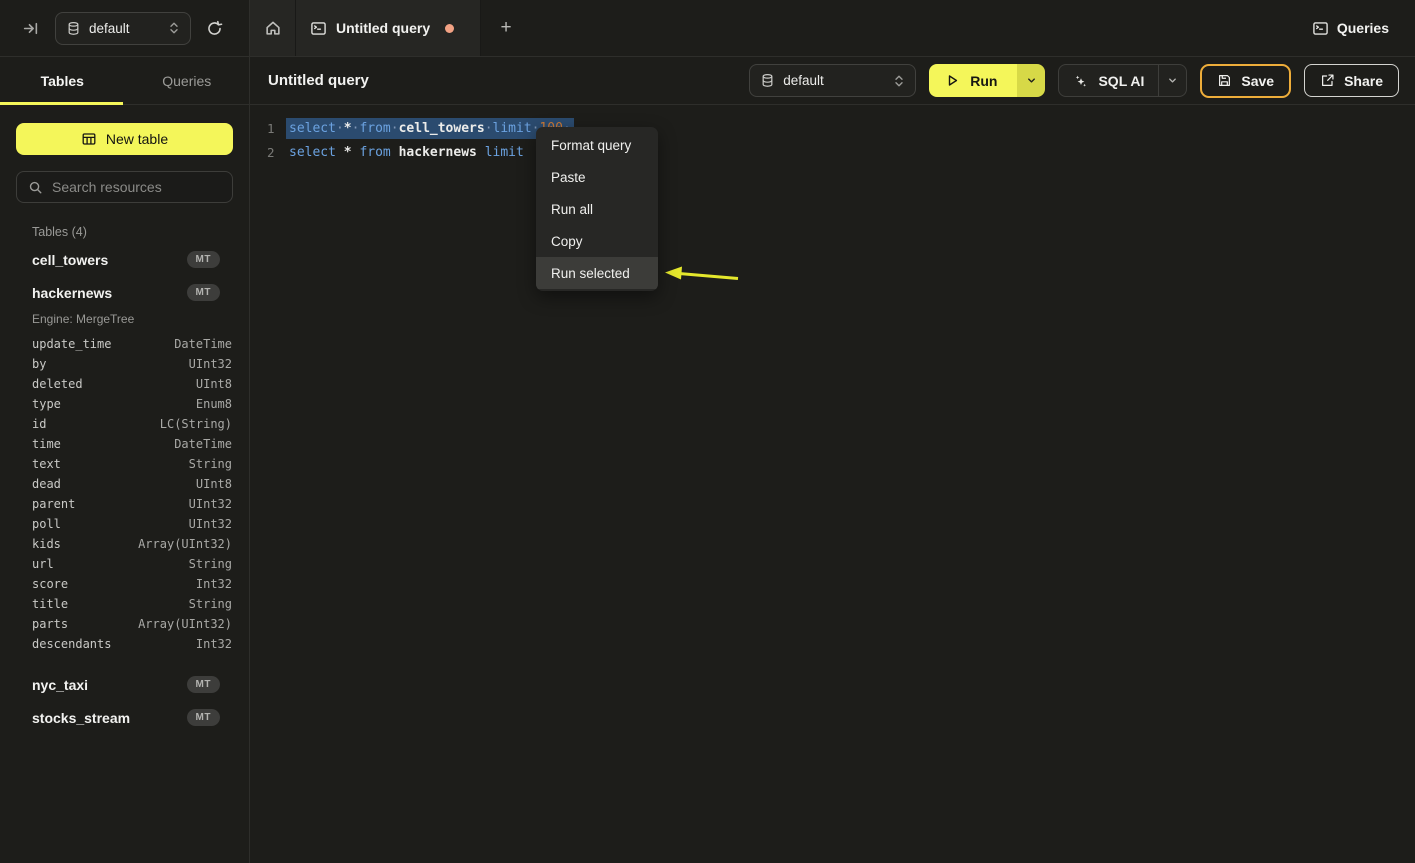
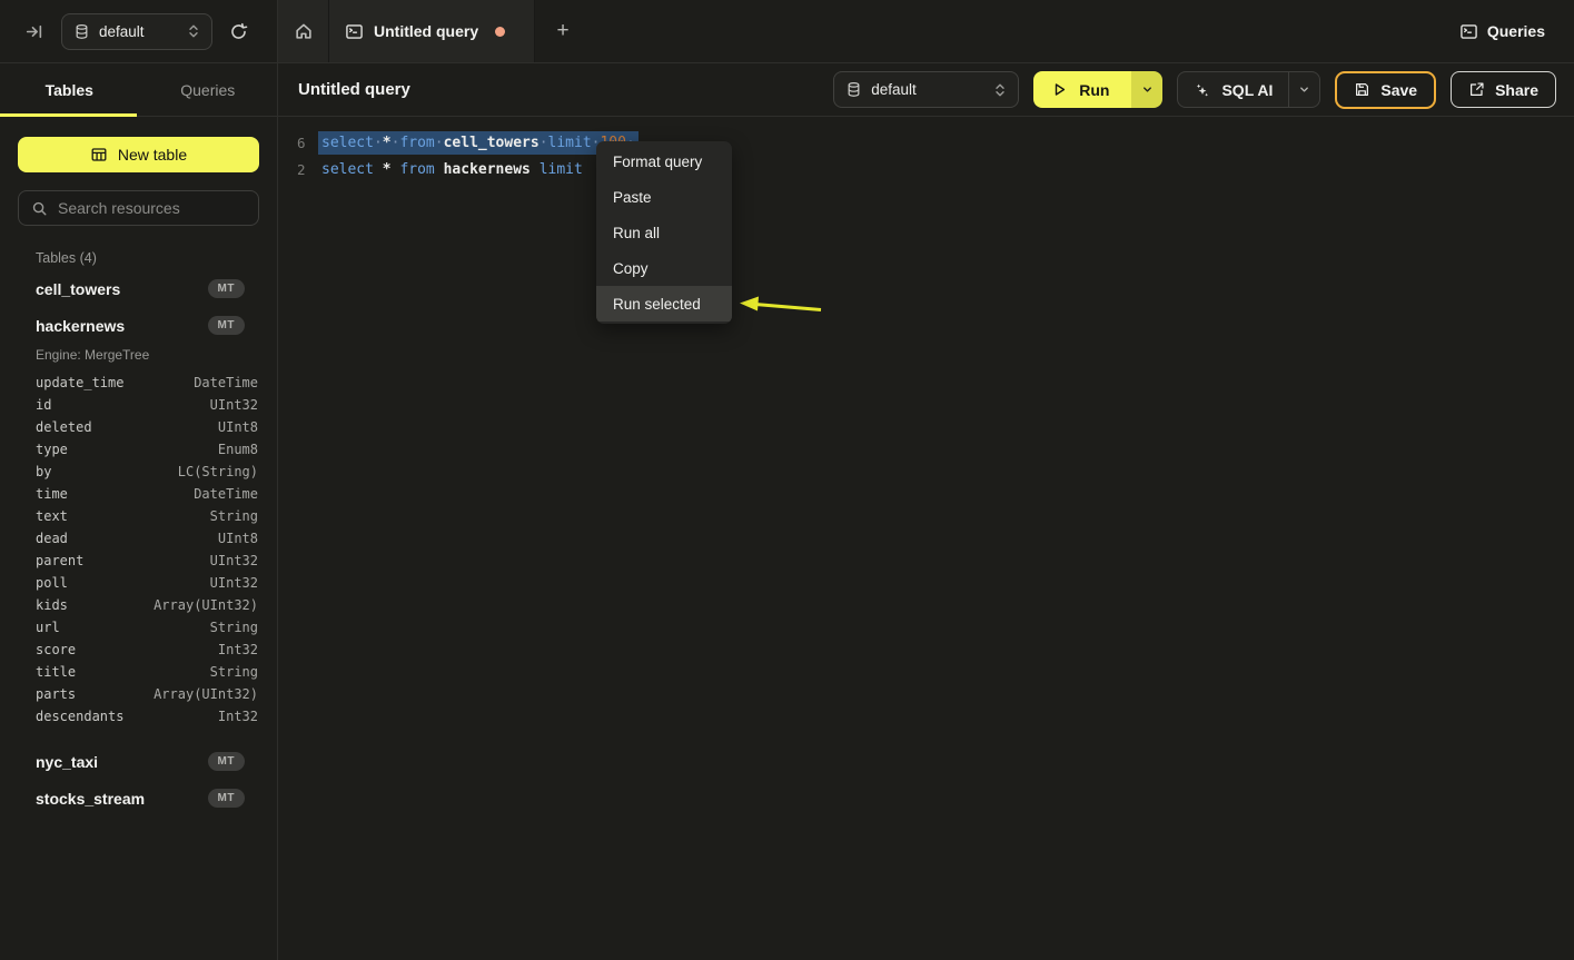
  default
  Untitled query
  +
  Queries
  Tables
  Queries
  New table
  Search resources
  Tables (4)
  cell_towers
  MT
  hackernews
  MT
  Engine: MergeTree
  update_time
  DateTime
- by
+ id
  UInt32
  deleted
  UInt8
  type
  Enum8
- id
+ by
  LC(String)
  time
  DateTime
  text
  String
  dead
  UInt8
  parent
  UInt32
  poll
  UInt32
  kids
  Array(UInt32)
  url
  String
  score
  Int32
  title
  String
  parts
  Array(UInt32)
  descendants
  Int32
  nyc_taxi
  MT
  stocks_stream
  MT
  Untitled query
  default
  Run
  SQL AI
  Save
  Share
- 1
+ 6
  select·*·from·cell_towers·limit·
  2
  select * from hackernews limit
  Format query
  Paste
  Run all
  Copy
  Run selected
